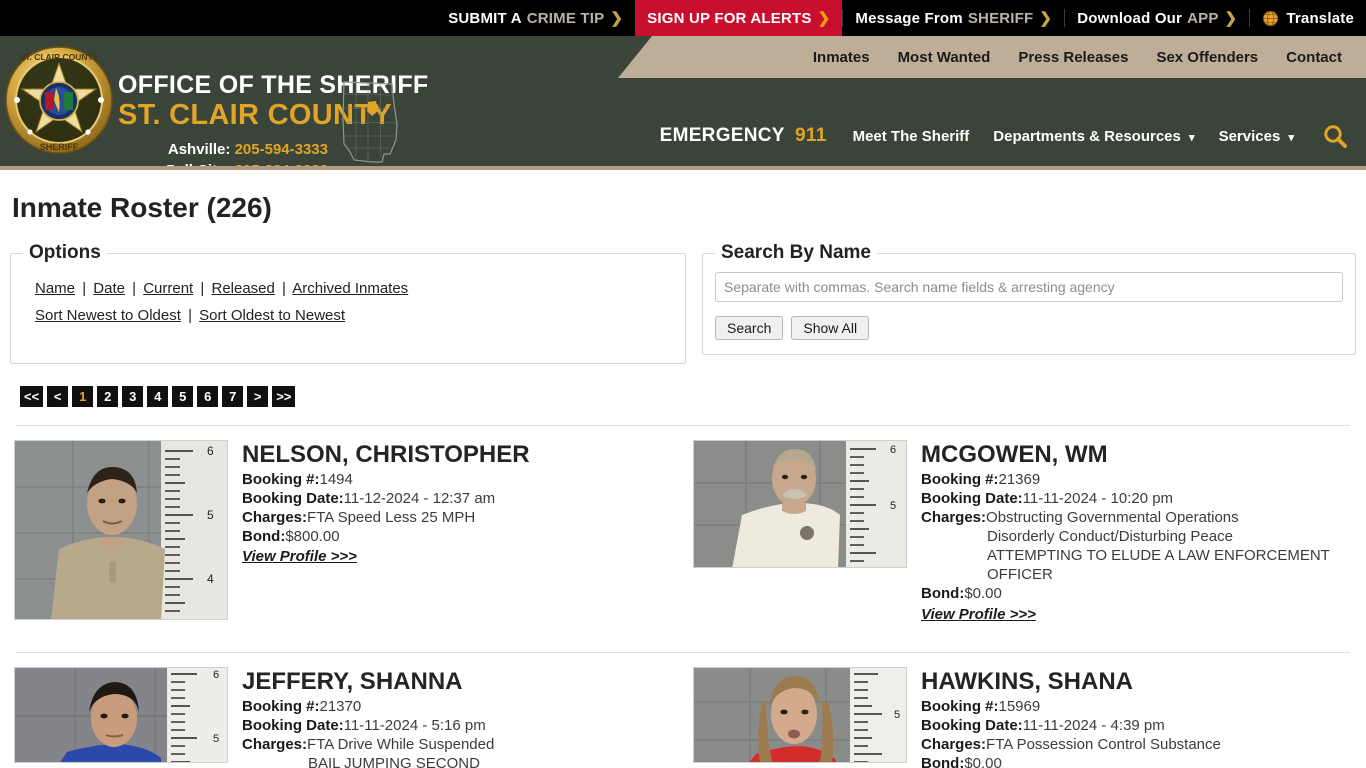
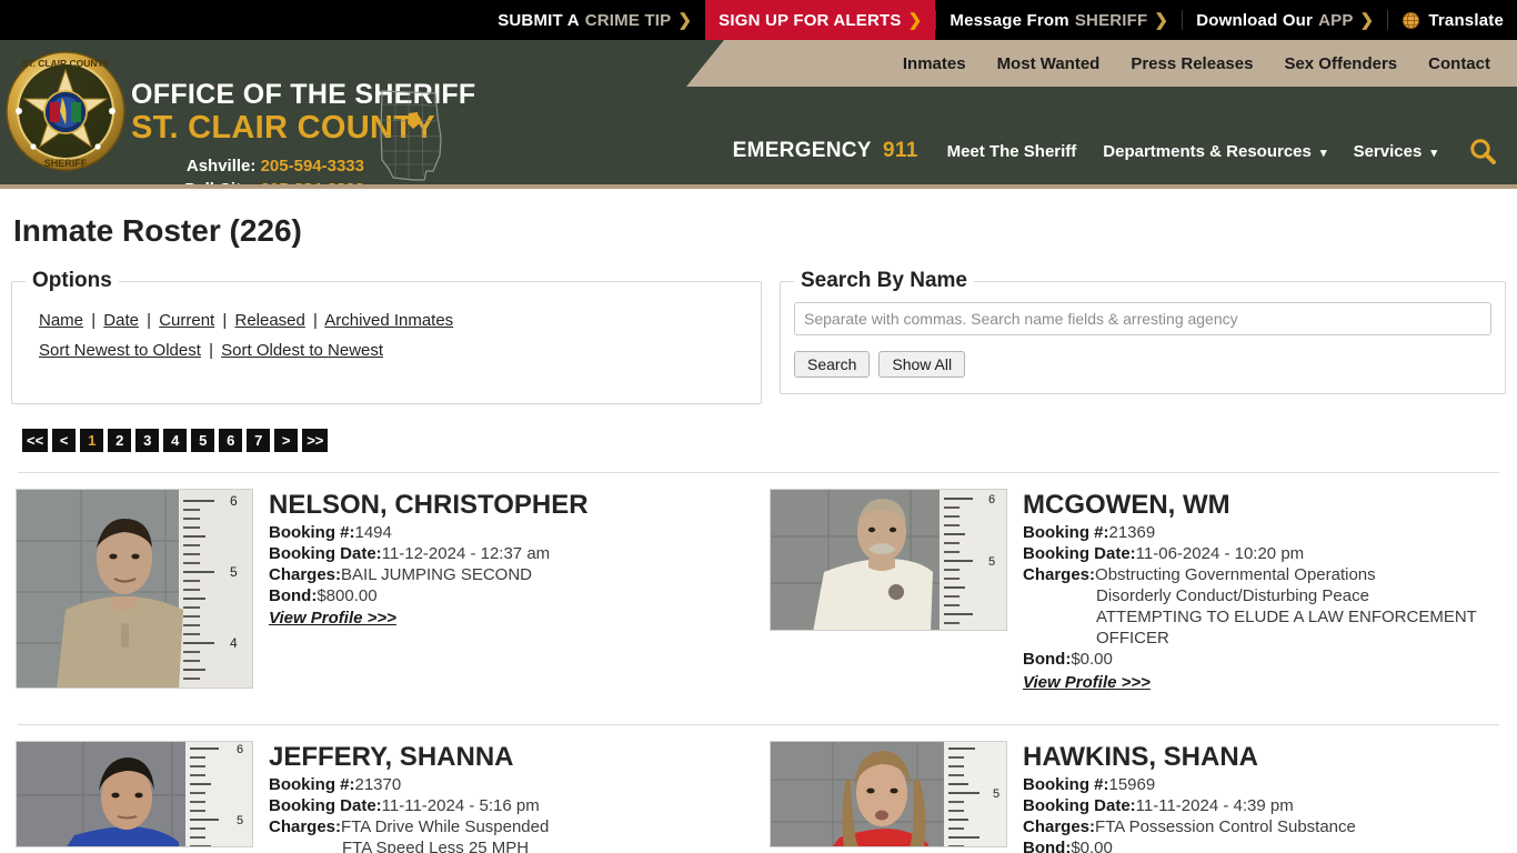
  SUBMIT A
  CRIME TIP
  ❯
  SIGN UP FOR ALERTS
  ❯
  Message From
  SHERIFF
  ❯
  Download Our
  APP
  ❯
  Translate
  Inmates
  Most Wanted
  Press Releases
  Sex Offenders
  Contact
  ST. CLAIR COUNTY
  SHERIFF
  OFFICE OF THE SHERIFF
  ST. CLAIR COUTY
  Ashville: 205-594-3333
  EMERGENCY 911
  Meet The Sheriff
  Departments & Resources ▾
  Services ▾
  Inmate Roster (226)
  Options
  Name | Date | Current | Released | Archived Inmates
  Sort Newest to Oldest | Sort Oldest to Newest
  Search By Name
  Separate with commas. Search name fields & arresting agency
  Search
  Show All
  <<
  <
  1
  2
  3
  4
  5
  6
  7
  >
  >>
  6
  5
  4
  NELSON, CHRISTOPHER
  Booking #:1494
  Booking Date:11-12-2024 - 12:37 am
- Charges:FTA Speed Less 25 MPH
+ Charges:BAIL JUMPING SECOND
  Bond:$800.00
  View Profile >>>
  6
  5
  MCGOWEN, WM
  Booking #:21369
- Booking Date:11-11-2024 - 10:20 pm
+ Booking Date:11-06-2024 - 10:20 pm
  Charges:Obstructing Governmental Operations
  Disorderly Conduct/Disturbing Peace
  ATTEMPTING TO ELUDE A LAW ENFORCEMENT
  OFFICER
  Bond:$0.00
  View Profile >>>
  6
  5
  JEFFERY, SHANNA
  Booking #:21370
  Booking Date:11-11-2024 - 5:16 pm
  Charges:FTA Drive While Suspended
- BAIL JUMPING SECOND
+ FTA Speed Less 25 MPH
  5
  HAWKINS, SHANA
  Booking #:15969
  Booking Date:11-11-2024 - 4:39 pm
  Charges:FTA Possession Control Substance
  Bond:$0.00
